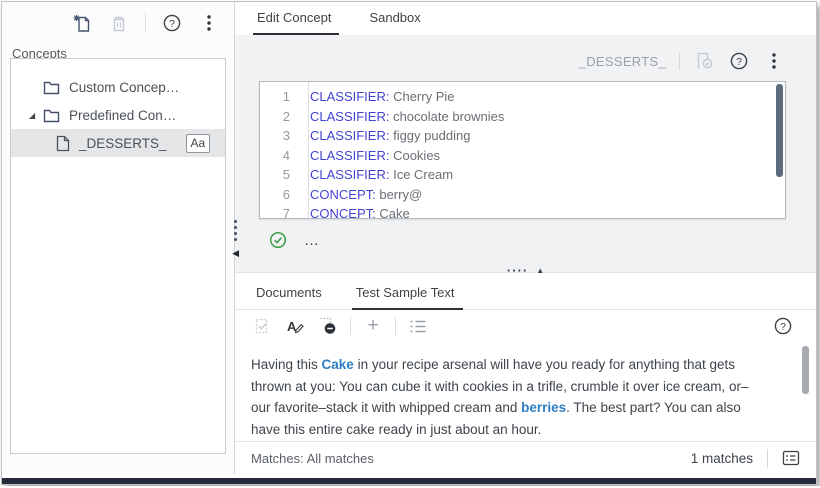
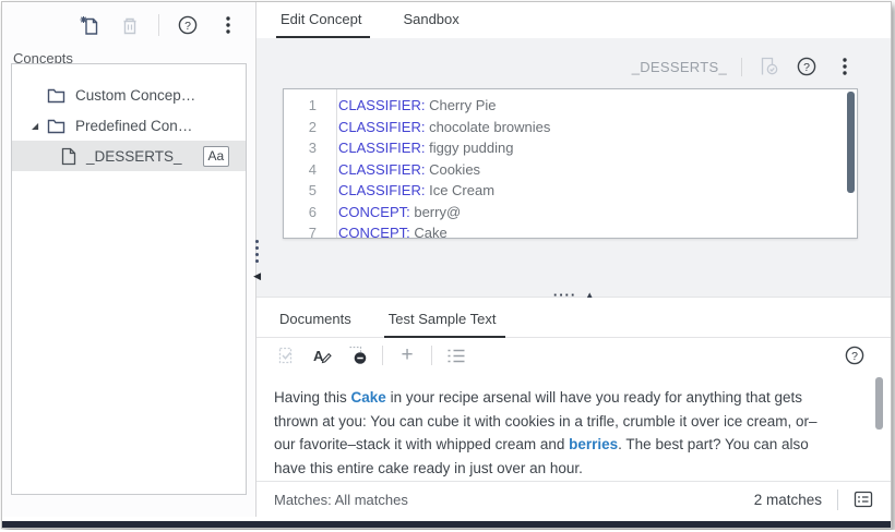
  ?
  Concepts
  Custom Concep…
  ◢
  Predefined Con…
  _DESSERTS_
  Aa
  ◀
  Edit Concept
  Sandbox
  _DESSERTS_
  ?
  1
  CLASSIFIER: Cherry Pie
  2
  CLASSIFIER: chocolate brownies
  3
  CLASSIFIER: figgy pudding
  4
  CLASSIFIER: Cookies
  5
  CLASSIFIER: Ice Cream
  6
  CONCEPT: berry@
  7
  CONCEPT: Cake
- …
  ····
  ▲
  Documents
  Test Sample Text
  A
  +
  ?
  Having this Cake in your recipe arsenal will have you ready for anything that gets
  thrown at you: You can cube it with cookies in a trifle, crumble it over ice cream, or–
  our favorite–stack it with whipped cream and berries. The best part? You can also
- have this entire cake ready in just about an hour.
+ have this entire cake ready in just over an hour.
  Matches: All matches
- 1 matches
+ 2 matches
